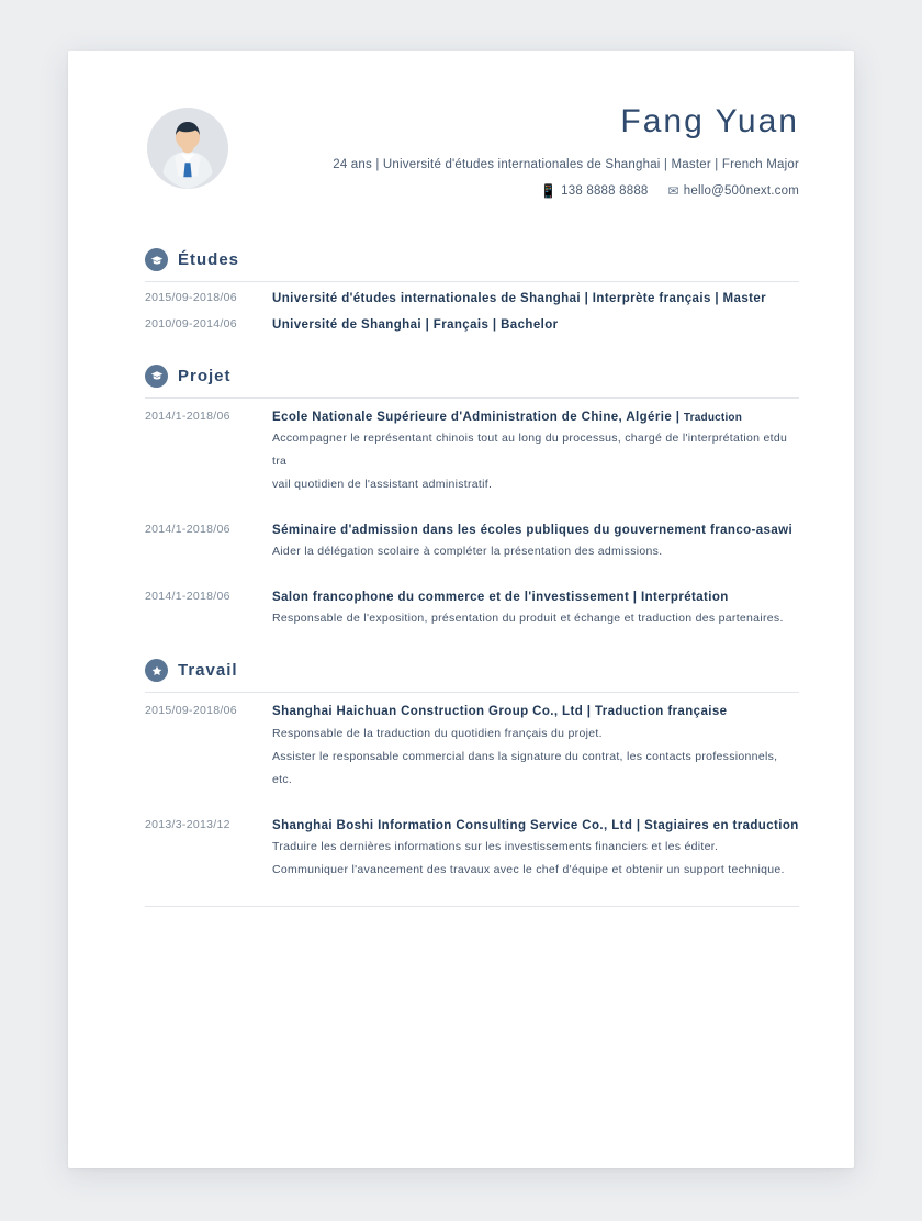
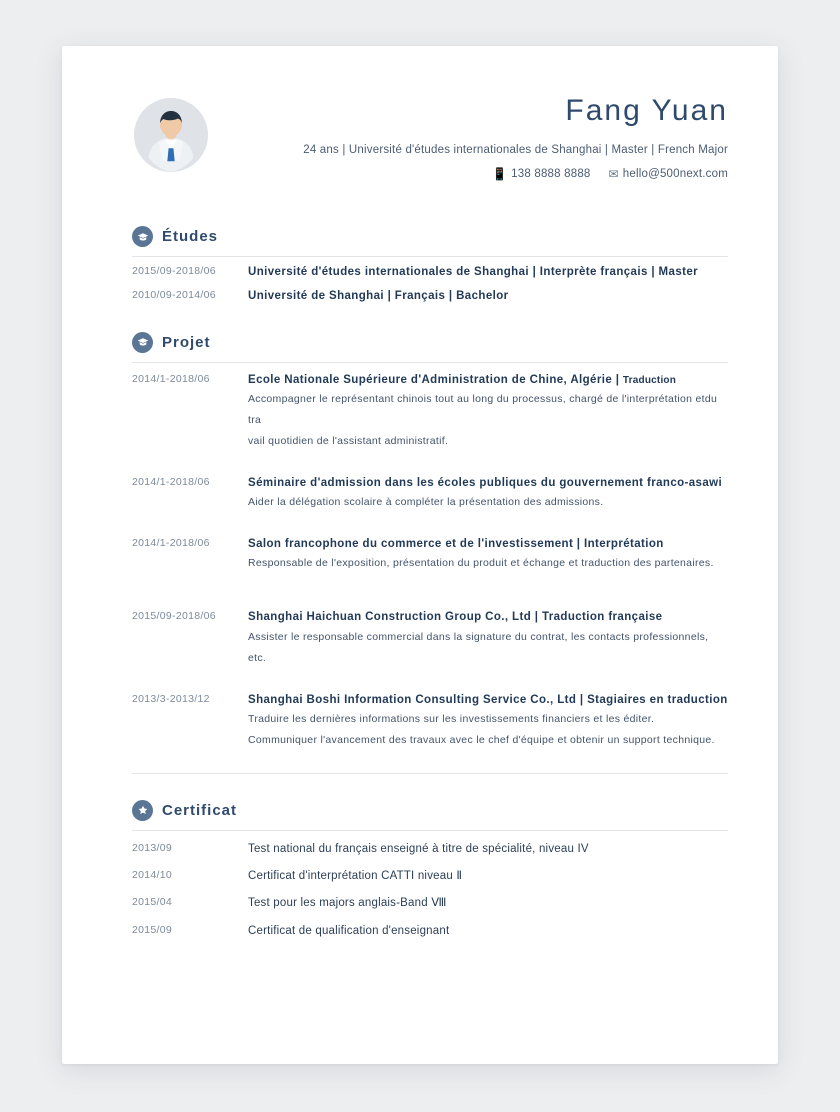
  Fang Yuan
  24 ans | Université d'études internationales de Shanghai | Master | French Major
  📱
  138 8888 8888
  ✉
  hello@500next.com
  Études
  2015/09-2018/06
  Université d'études internationales de Shanghai | Interprète français | Master
  2010/09-2014/06
  Université de Shanghai | Français | Bachelor
  Projet
  2014/1-2018/06
  Ecole Nationale Supérieure d'Administration de Chine, Algérie | Traduction
  Accompagner le représentant chinois tout au long du processus, chargé de l'interprétation etdu tra
  vail quotidien de l'assistant administratif.
  2014/1-2018/06
  Séminaire d'admission dans les écoles publiques du gouvernement franco-asawi
  Aider la délégation scolaire à compléter la présentation des admissions.
  2014/1-2018/06
  Salon francophone du commerce et de l'investissement | Interprétation
  Responsable de l'exposition, présentation du produit et échange et traduction des partenaires.
- Travail
  2015/09-2018/06
  Shanghai Haichuan Construction Group Co., Ltd | Traduction française
- Responsable de la traduction du quotidien français du projet.
  Assister le responsable commercial dans la signature du contrat, les contacts professionnels, etc.
  2013/3-2013/12
  Shanghai Boshi Information Consulting Service Co., Ltd | Stagiaires en traduction
  Traduire les dernières informations sur les investissements financiers et les éditer.
  Communiquer l'avancement des travaux avec le chef d'équipe et obtenir un support technique.
+ Certificat
+ 2013/09
+ Test national du français enseigné à titre de spécialité, niveau IV
+ 2014/10
+ Certificat d'interprétation CATTI niveau Ⅱ
+ 2015/04
+ Test pour les majors anglais-Band Ⅷ
+ 2015/09
+ Certificat de qualification d'enseignant
